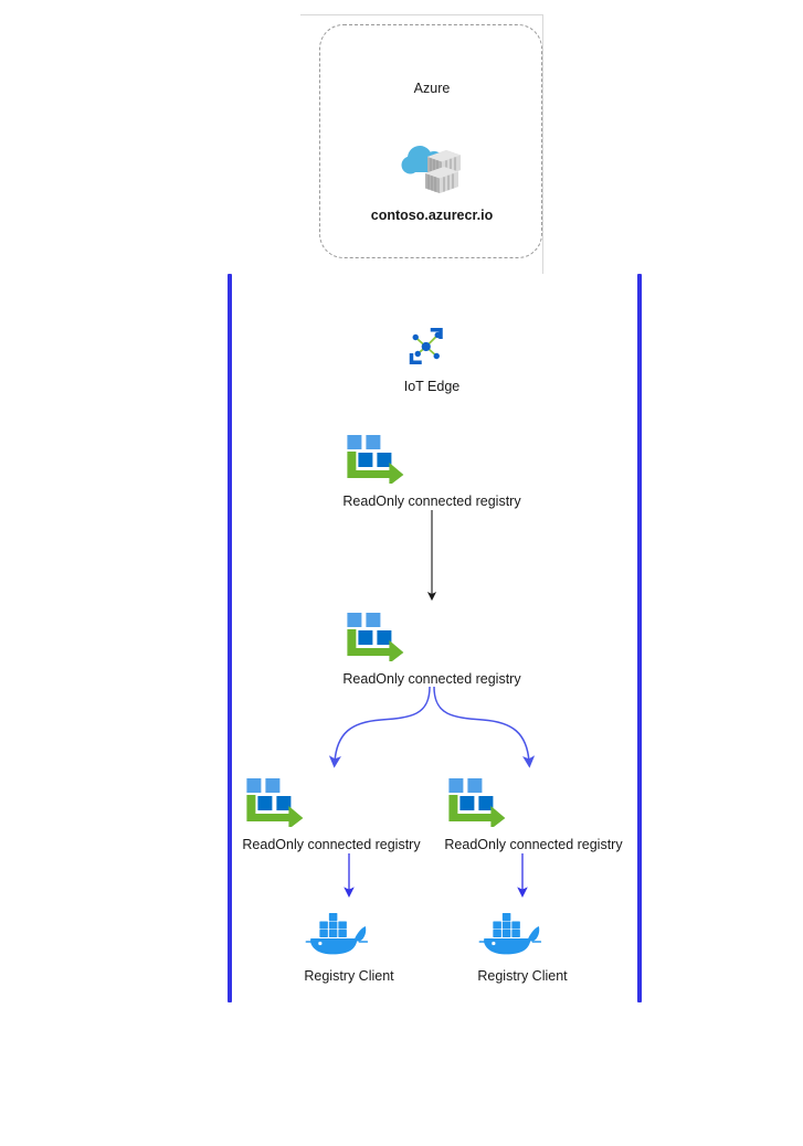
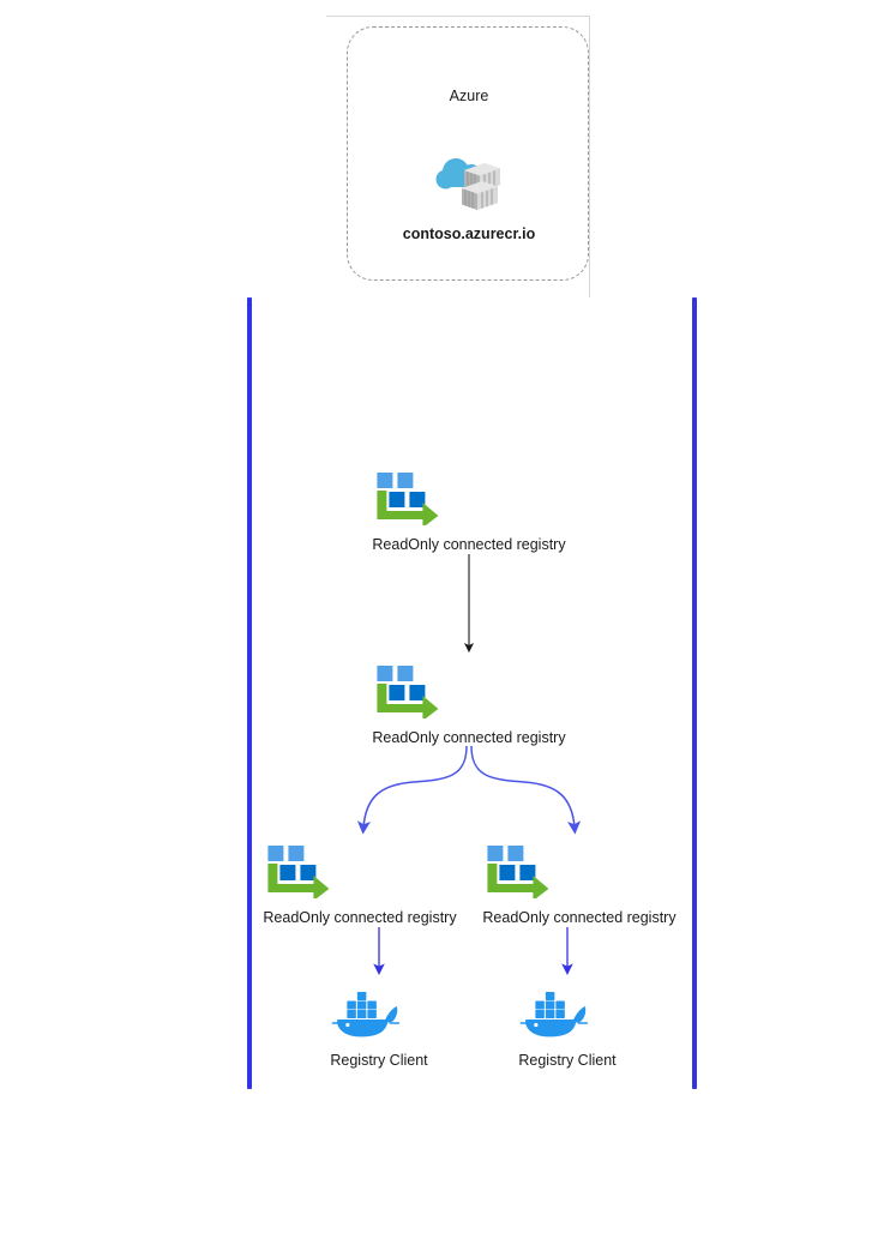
  Azure
  contoso.azurecr.io
- IoT Edge
  ReadOnly connected registry
  ReadOnly connected registry
  ReadOnly connected registry
  ReadOnly connected registry
  Registry Client
  Registry Client
